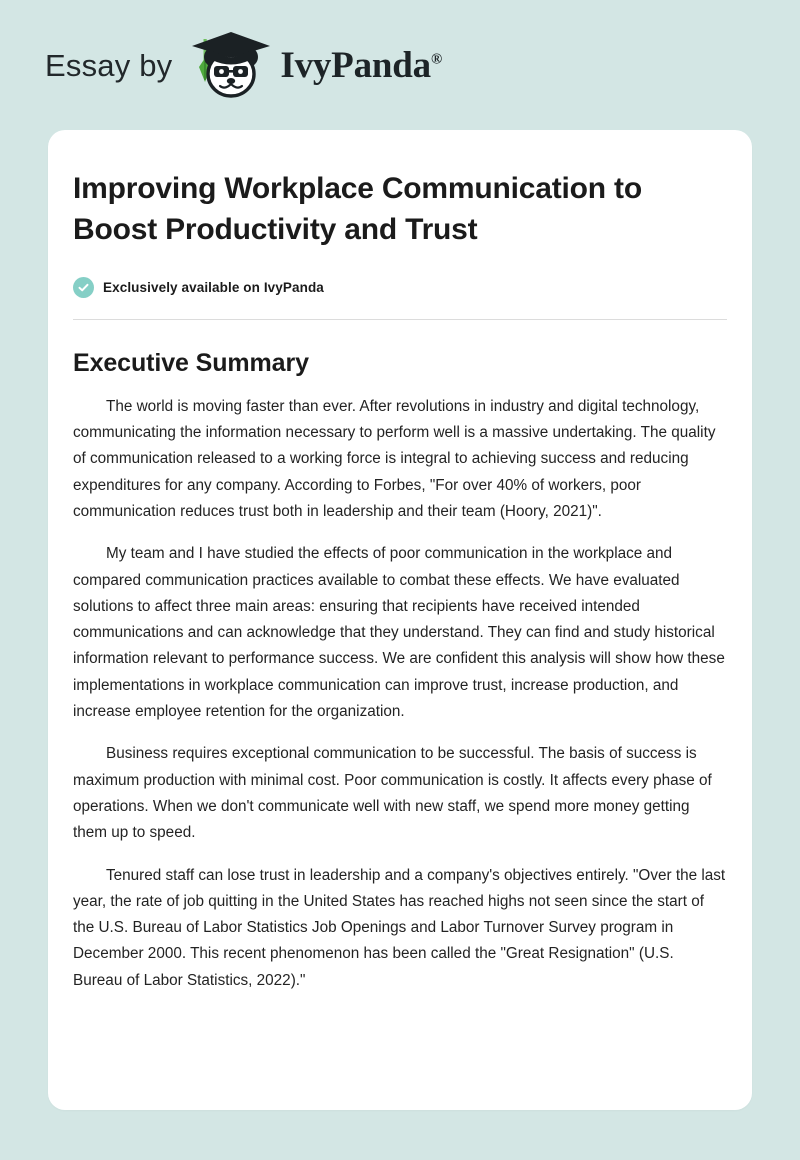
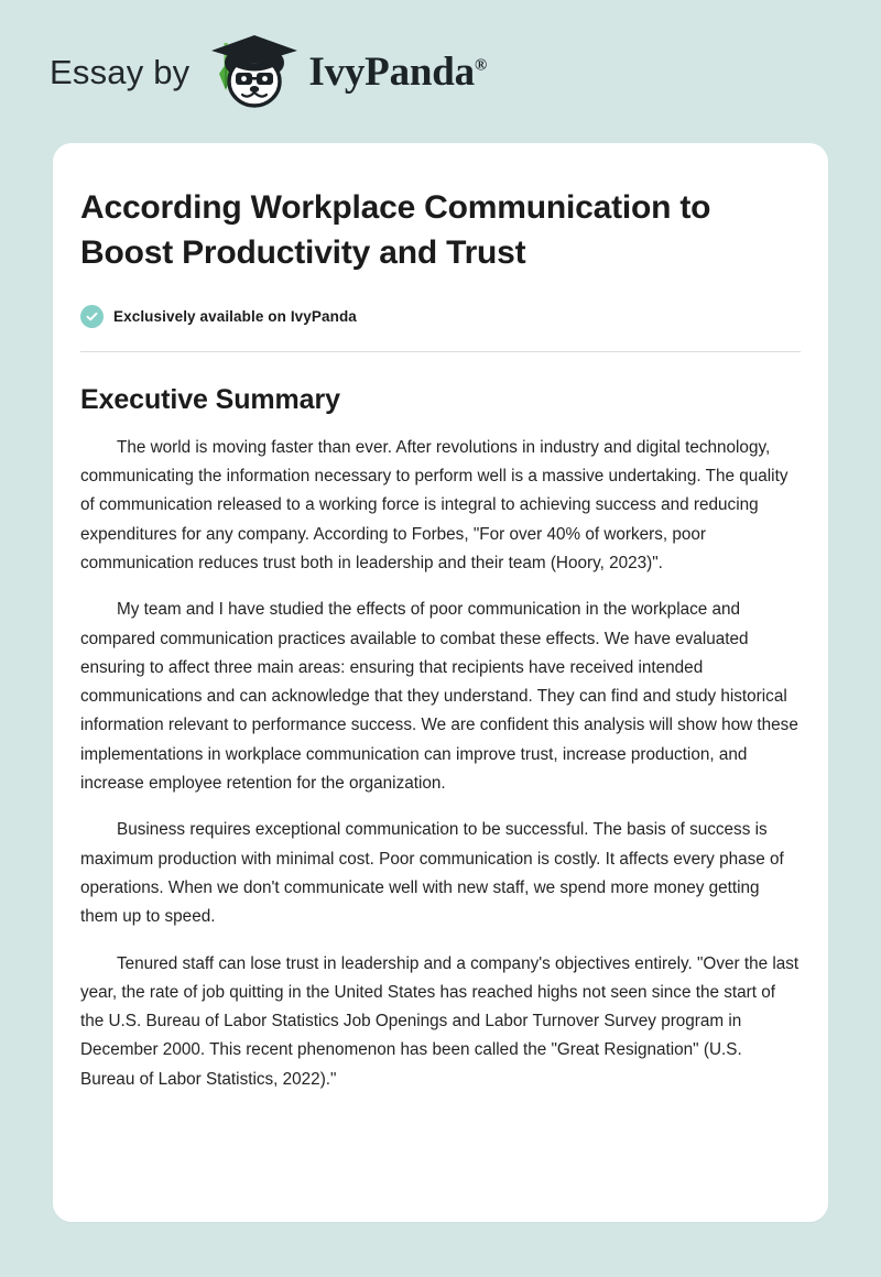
  Essay by
  IvyPanda®
- Improving Workplace Communication to Boost Productivity and Trust
+ According Workplace Communication to Boost Productivity and Trust
  Exclusively available on IvyPanda
  Executive Summary
- The world is moving faster than ever. After revolutions in industry and digital technology, communicating the information necessary to perform well is a massive undertaking. The quality of communication released to a working force is integral to achieving success and reducing expenditures for any company. According to Forbes, "For over 40% of workers, poor communication reduces trust both in leadership and their team (Hoory, 2021)".
+ The world is moving faster than ever. After revolutions in industry and digital technology, communicating the information necessary to perform well is a massive undertaking. The quality of communication released to a working force is integral to achieving success and reducing expenditures for any company. According to Forbes, "For over 40% of workers, poor communication reduces trust both in leadership and their team (Hoory, 2023)".
- My team and I have studied the effects of poor communication in the workplace and compared communication practices available to combat these effects. We have evaluated solutions to affect three main areas: ensuring that recipients have received intended communications and can acknowledge that they understand. They can find and study historical information relevant to performance success. We are confident this analysis will show how these implementations in workplace communication can improve trust, increase production, and increase employee retention for the organization.
+ My team and I have studied the effects of poor communication in the workplace and compared communication practices available to combat these effects. We have evaluated ensuring to affect three main areas: ensuring that recipients have received intended communications and can acknowledge that they understand. They can find and study historical information relevant to performance success. We are confident this analysis will show how these implementations in workplace communication can improve trust, increase production, and increase employee retention for the organization.
  Business requires exceptional communication to be successful. The basis of success is maximum production with minimal cost. Poor communication is costly. It affects every phase of operations. When we don't communicate well with new staff, we spend more money getting them up to speed.
  Tenured staff can lose trust in leadership and a company's objectives entirely. "Over the last year, the rate of job quitting in the United States has reached highs not seen since the start of the U.S. Bureau of Labor Statistics Job Openings and Labor Turnover Survey program in December 2000. This recent phenomenon has been called the "Great Resignation" (U.S. Bureau of Labor Statistics, 2022)."
